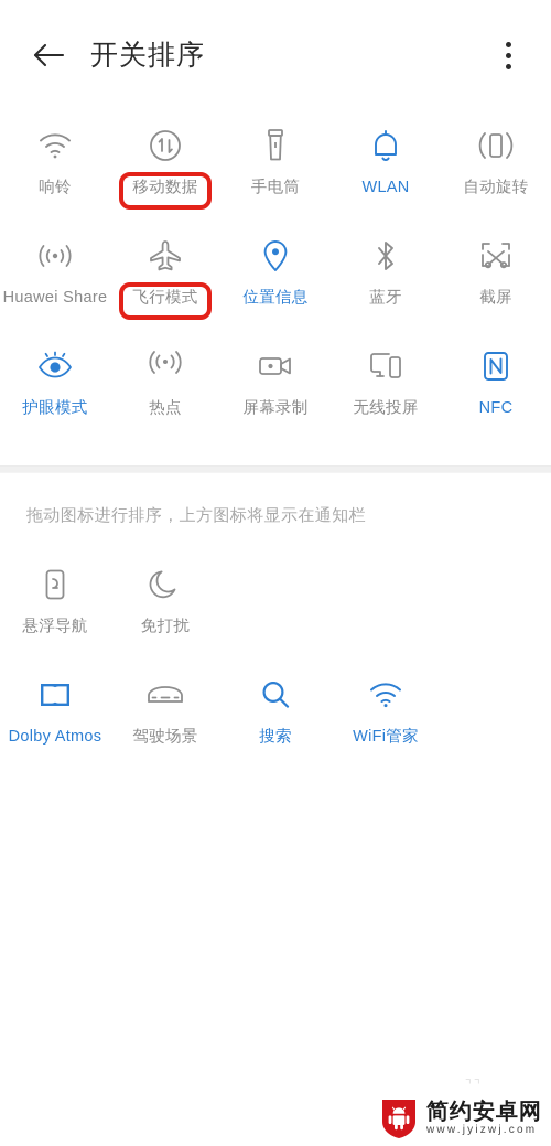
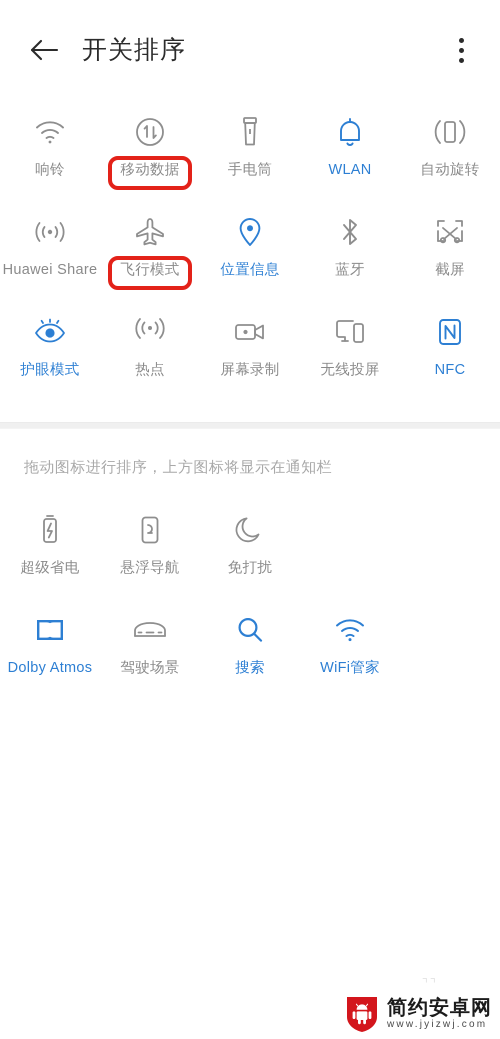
  开关排序
  响铃
  移动数据
  手电筒
  WLAN
  自动旋转
  Huawei Share
  飞行模式
  位置信息
  蓝牙
  截屏
  护眼模式
  热点
  屏幕录制
  无线投屏
  NFC
  拖动图标进行排序，上方图标将显示在通知栏
+ 超级省电
  悬浮导航
  免打扰
  Dolby Atmos
  驾驶场景
  搜索
  WiFi管家
  ⌝⌝
  简约安卓网
  www.jyizwj.com
